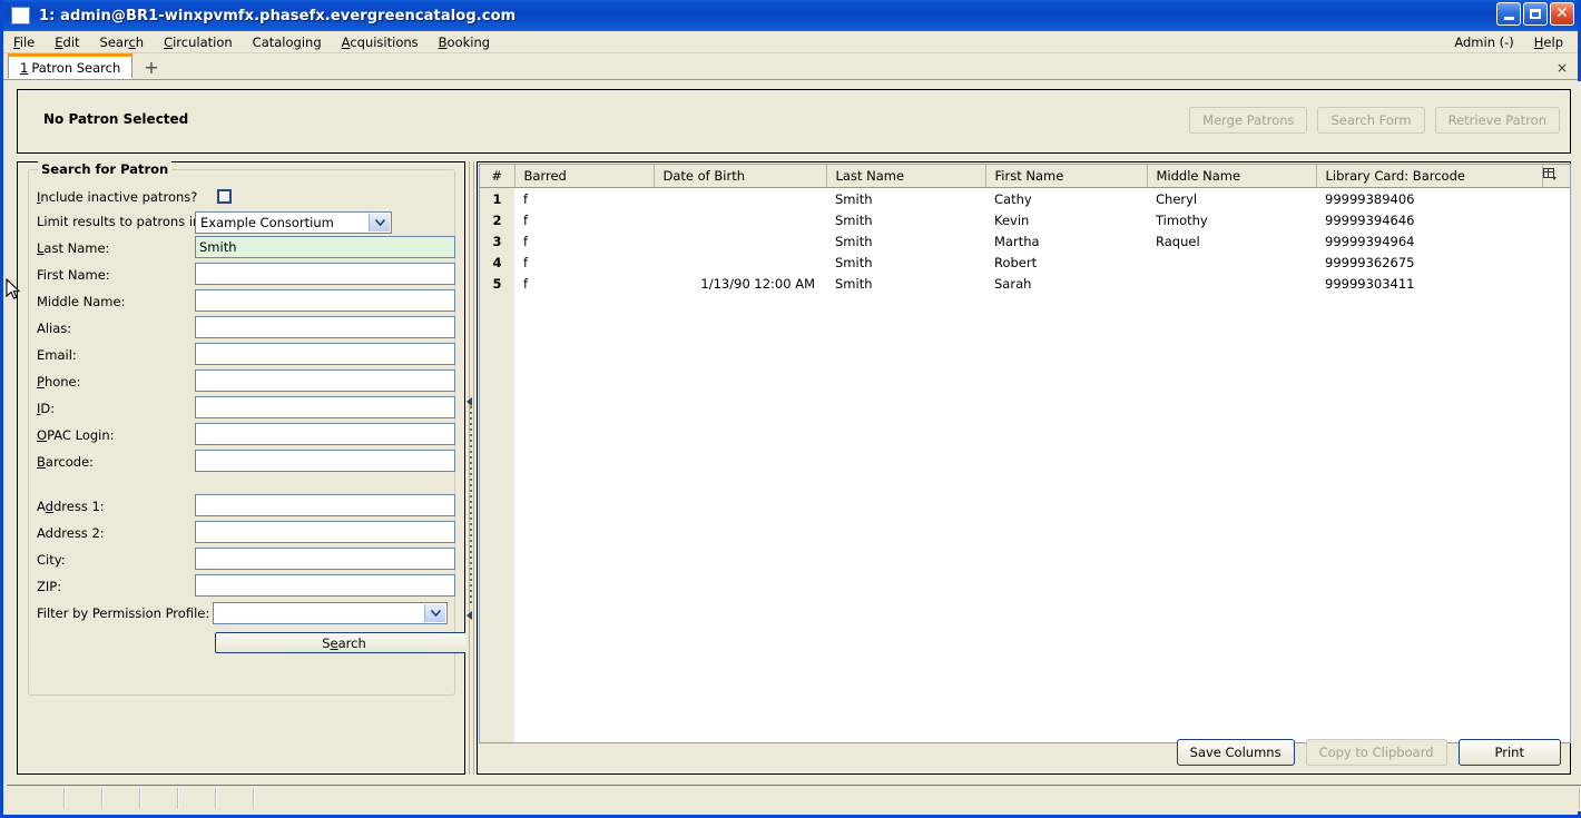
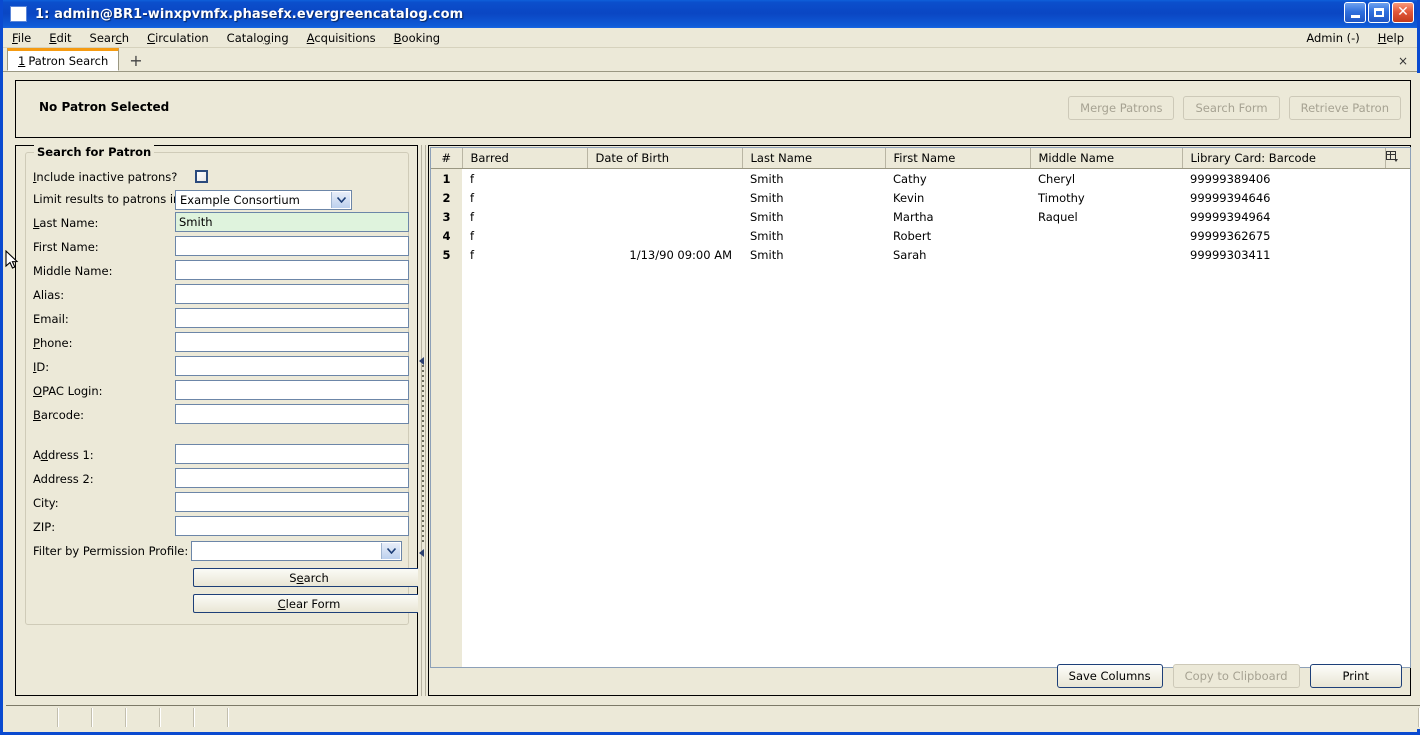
  1: admin@BR1-winxpvmfx.phasefx.evergreencatalog.com
  ✕
  File
  Edit
  Search
  Circulation
  Cataloging
  Acquisitions
  Booking
  Admin (-)
  Help
  1
  Patron Search
  +
  ×
  No Patron Selected
  Merge Patrons
  Search Form
  Retrieve Patron
  Search for Patron
  Include inactive patrons?
  Limit results to patrons i
  Example Consortium
  Last Name:
  Smith
  First Name:
  Middle Name:
  Alias:
  Email:
  Phone:
  ID:
  OPAC Login:
  Barcode:
  Address 1:
  Address 2:
  City:
  ZIP:
  Filter by Permission Profile:
  Search
+ Clear Form
  #	Barred	Date of Birth	Last Name	First Name	Middle Name	Library Card: Barcode
  1	f		Smith	Cathy	Cheryl	99999389406
  2	f		Smith	Kevin	Timothy	99999394646
  3	f		Smith	Martha	Raquel	99999394964
  4	f		Smith	Robert		99999362675
- 5	f	1/13/90 12:00 AM	Smith	Sarah		99999303411
+ 5	f	1/13/90 09:00 AM	Smith	Sarah		99999303411
  Save Columns
  Copy to Clipboard
  Print
